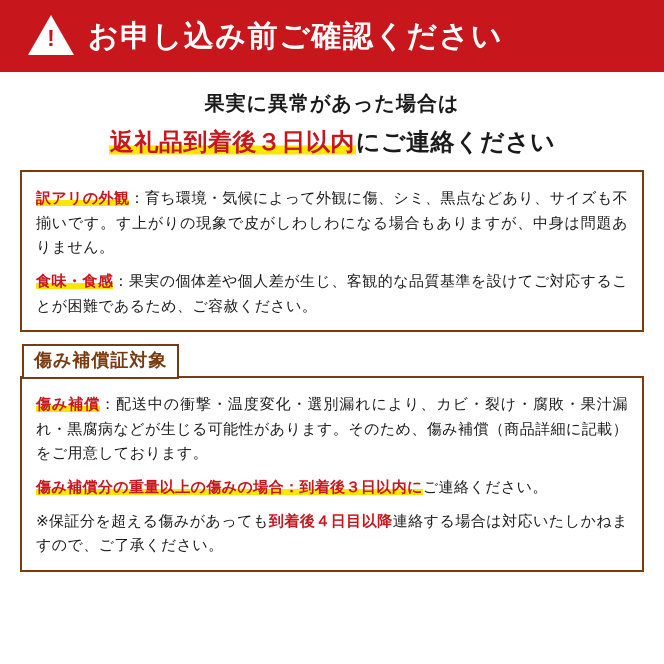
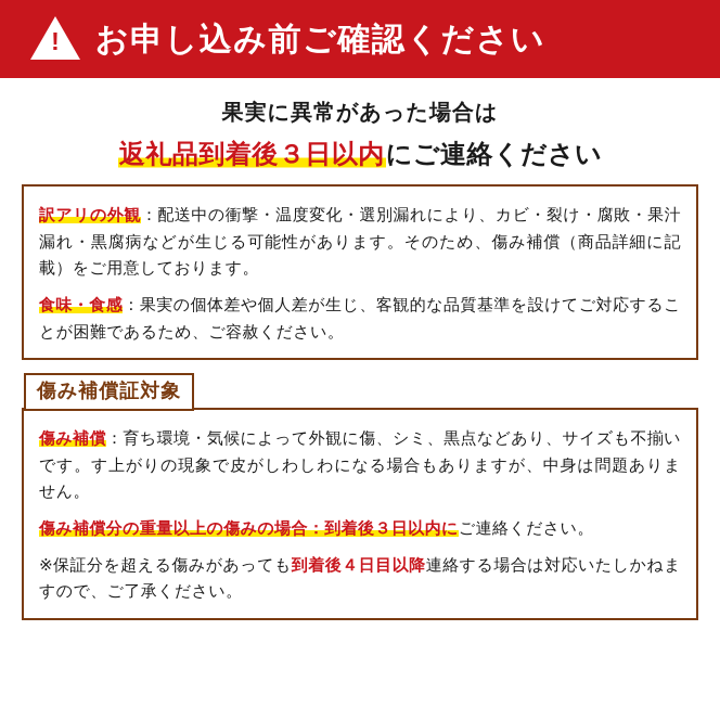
  !
  お申し込み前ご確認ください
  果実に異常があった場合は
  返礼品到着後３日以内にご連絡ください
- 訳アリの外観：育ち環境・気候によって外観に傷、シミ、黒点などあり、サイズも不揃いです。す上がりの現象で皮がしわしわになる場合もありますが、中身は問題ありません。
+ 訳アリの外観：配送中の衝撃・温度変化・選別漏れにより、カビ・裂け・腐敗・果汁漏れ・黒腐病などが生じる可能性があります。そのため、傷み補償（商品詳細に記載）をご用意しております。
  食味・食感：果実の個体差や個人差が生じ、客観的な品質基準を設けてご対応することが困難であるため、ご容赦ください。
  傷み補償証対象
- 傷み補償：配送中の衝撃・温度変化・選別漏れにより、カビ・裂け・腐敗・果汁漏れ・黒腐病などが生じる可能性があります。そのため、傷み補償（商品詳細に記載）をご用意しております。
+ 傷み補償：育ち環境・気候によって外観に傷、シミ、黒点などあり、サイズも不揃いです。す上がりの現象で皮がしわしわになる場合もありますが、中身は問題ありません。
  傷み補償分の重量以上の傷みの場合：到着後３日以内にご連絡ください。
  ※保証分を超える傷みがあっても到着後４日目以降連絡する場合は対応いたしかねますので、ご了承ください。
